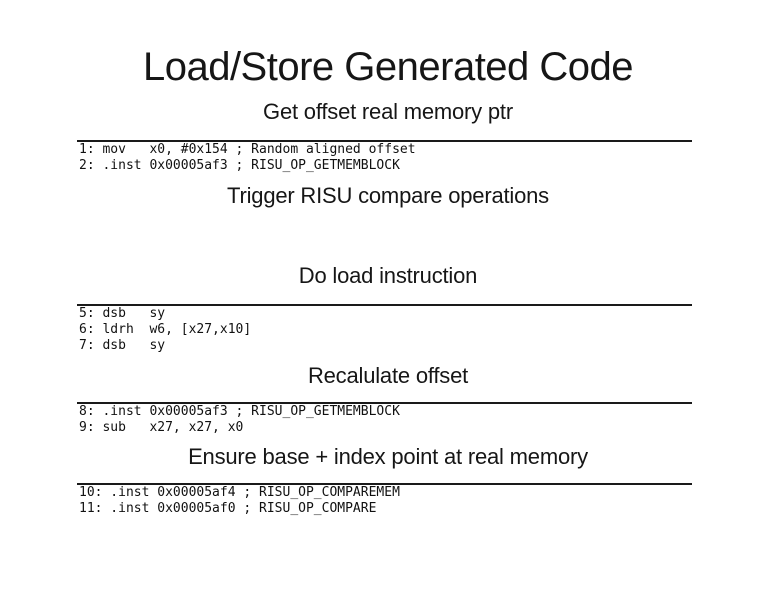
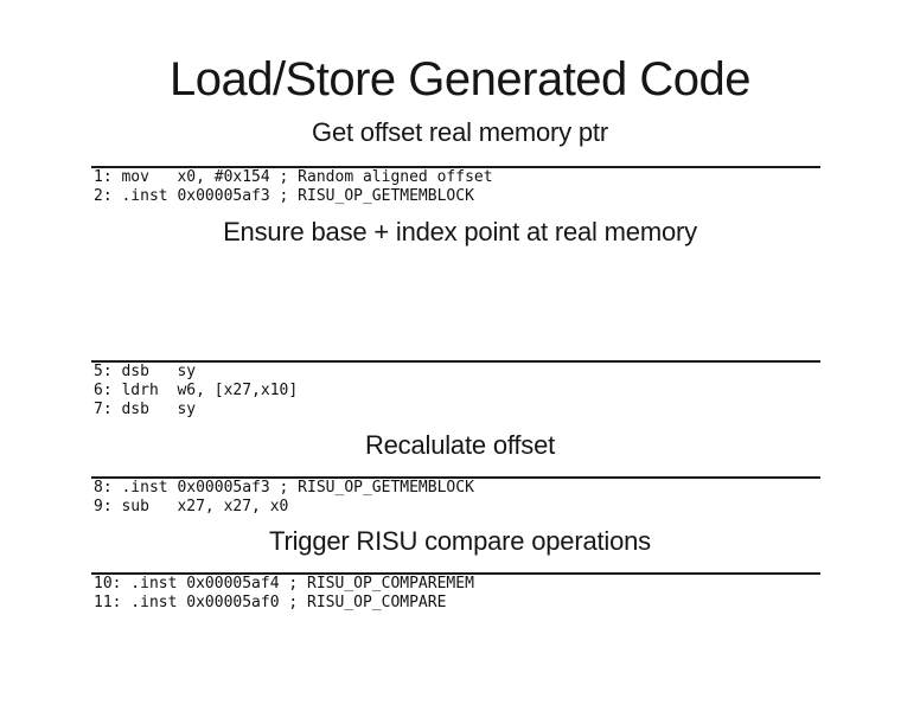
  Load/Store Generated Code
  Get offset real memory ptr
  1: mov x0, #0x154 ; Random aligned offset
  2: .inst 0x00005af3 ; RISU_OP_GETMEMBLOCK
- Trigger RISU compare operations
+ Ensure base + index point at real memory
- Do load instruction
  5: dsb sy
  6: ldrh w6, [x27,x10]
  7: dsb sy
  Recalulate offset
  8: .inst 0x00005af3 ; RISU_OP_GETMEMBLOCK
  9: sub x27, x27, x0
- Ensure base + index point at real memory
+ Trigger RISU compare operations
  10: .inst 0x00005af4 ; RISU_OP_COMPAREMEM
  11: .inst 0x00005af0 ; RISU_OP_COMPARE
